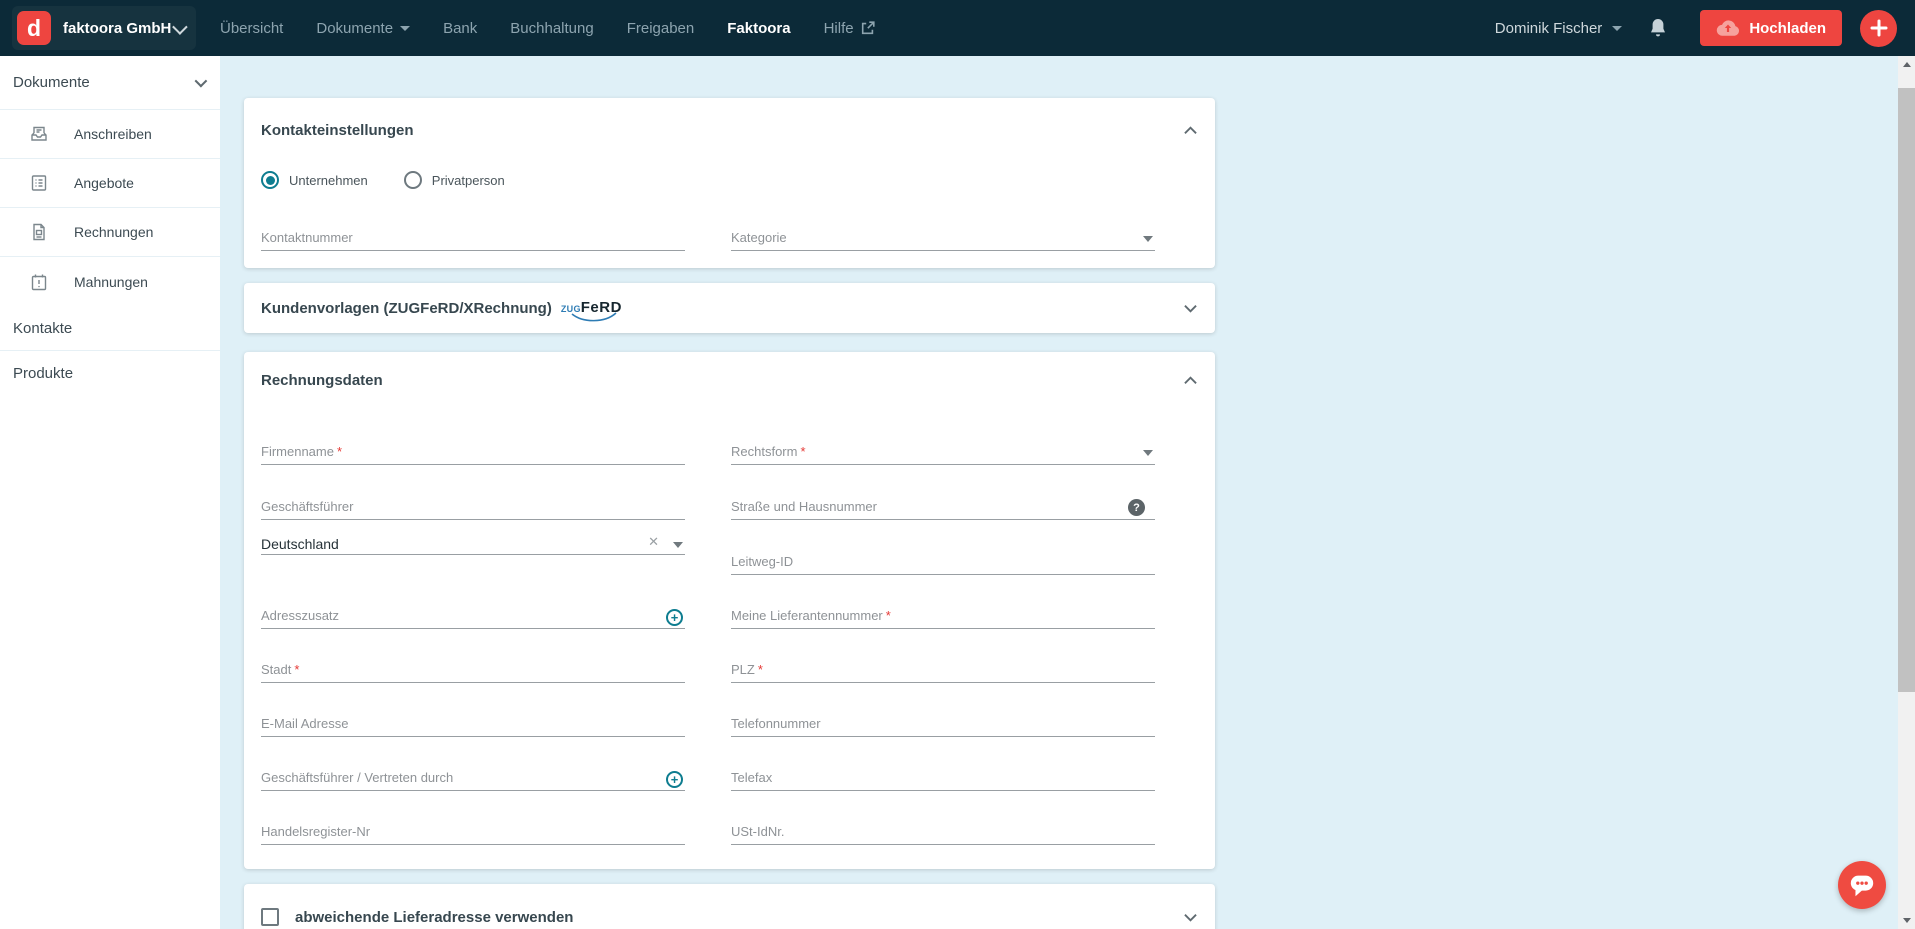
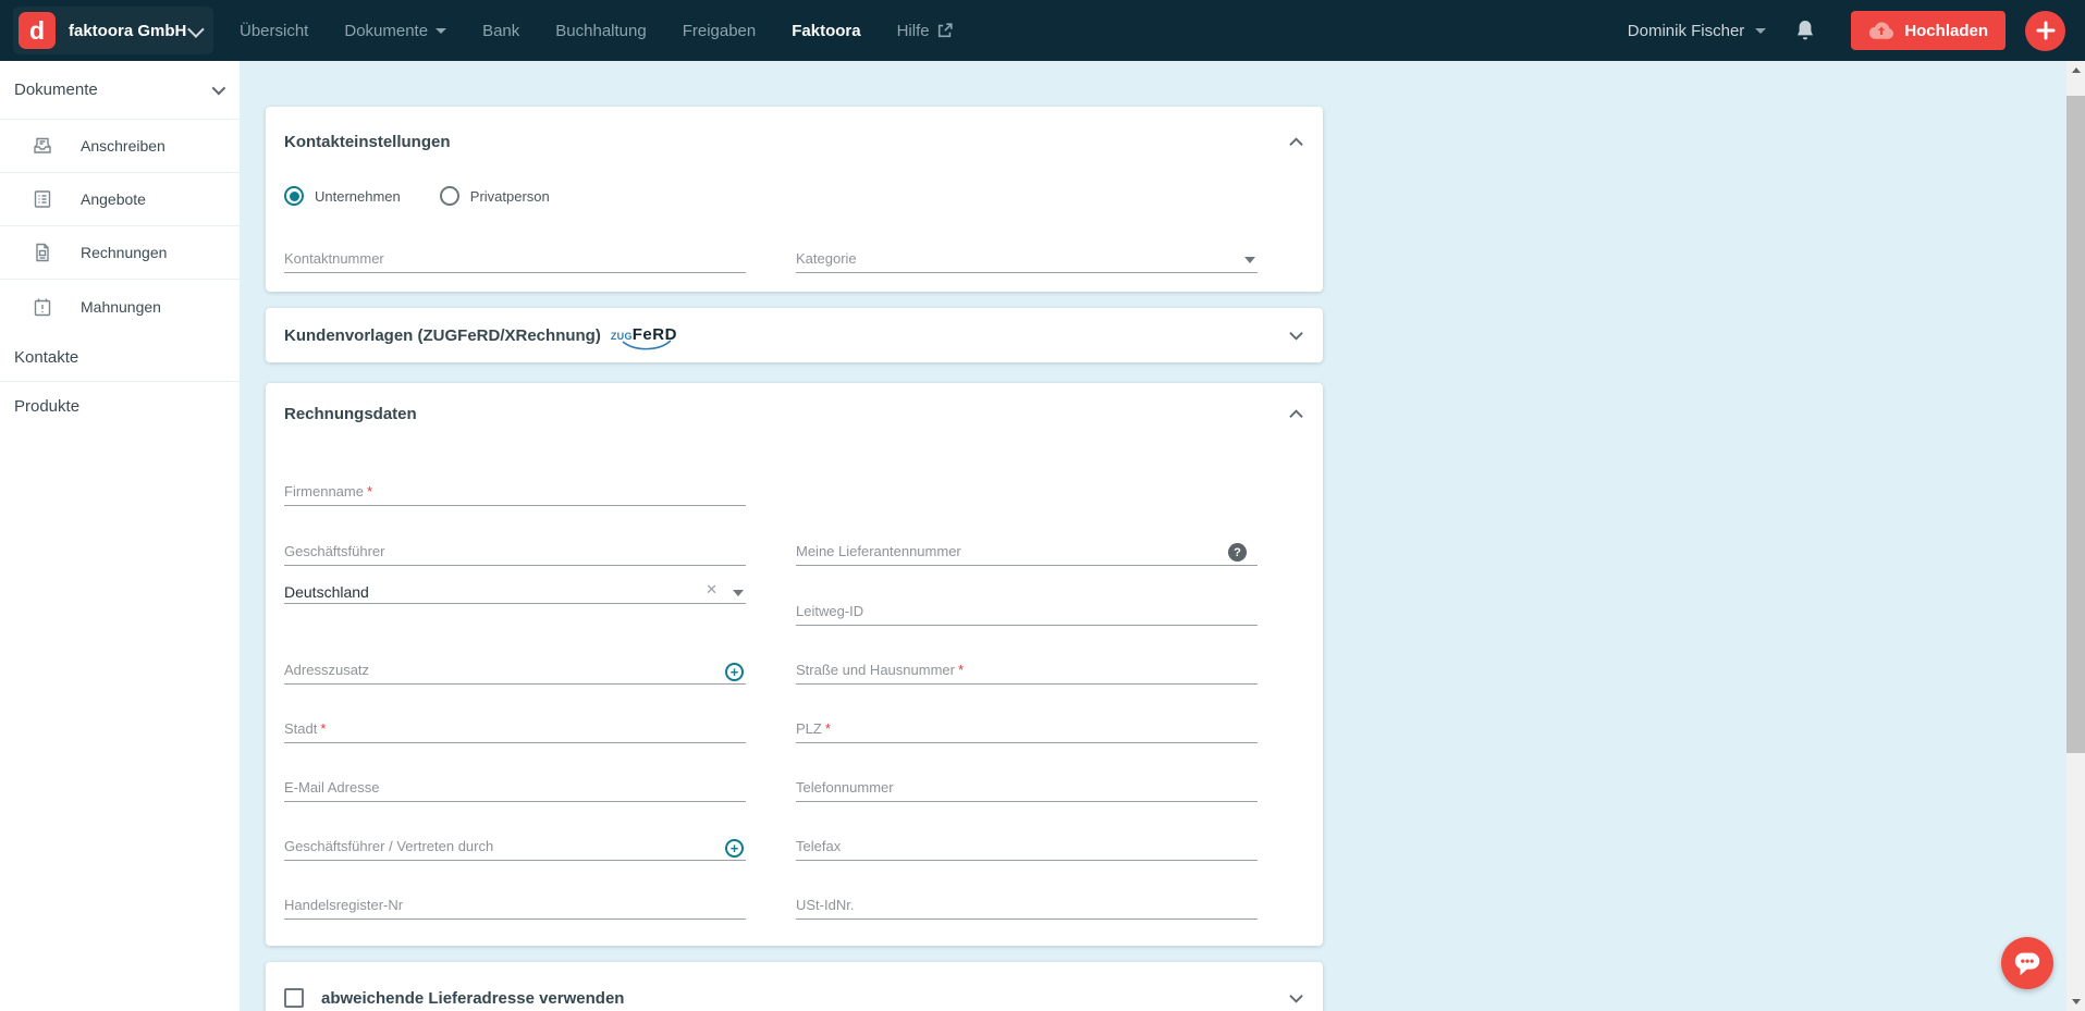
  d
  faktoora GmbH
  Übersicht
  Dokumente
  Bank
  Buchhaltung
  Freigaben
  Faktoora
  Hilfe
  Dominik Fischer
  Hochladen
  Dokumente
  Anschreiben
  Angebote
  Rechnungen
  Mahnungen
  Kontakte
  Produkte
  Kontakteinstellungen
  Unternehmen
  Privatperson
  Kontaktnummer
  Kategorie
  Kundenvorlagen (ZUGFeRD/XRechnung)
  ZUG
  FeRD
  Rechnungsdaten
  Firmenname *
  Geschäftsführer
  Deutschland
  ✕
  Adresszusatz
  +
  Stadt *
  E-Mail Adresse
  Geschäftsführer / Vertreten durch
  +
  Handelsregister-Nr
- Rechtsform *
- Straße und Hausnummer
+ Meine Lieferantennummer
  ?
  Leitweg-ID
- Meine Lieferantennummer *
+ Straße und Hausnummer *
  PLZ *
  Telefonnummer
  Telefax
  USt-IdNr.
  abweichende Lieferadresse verwenden
